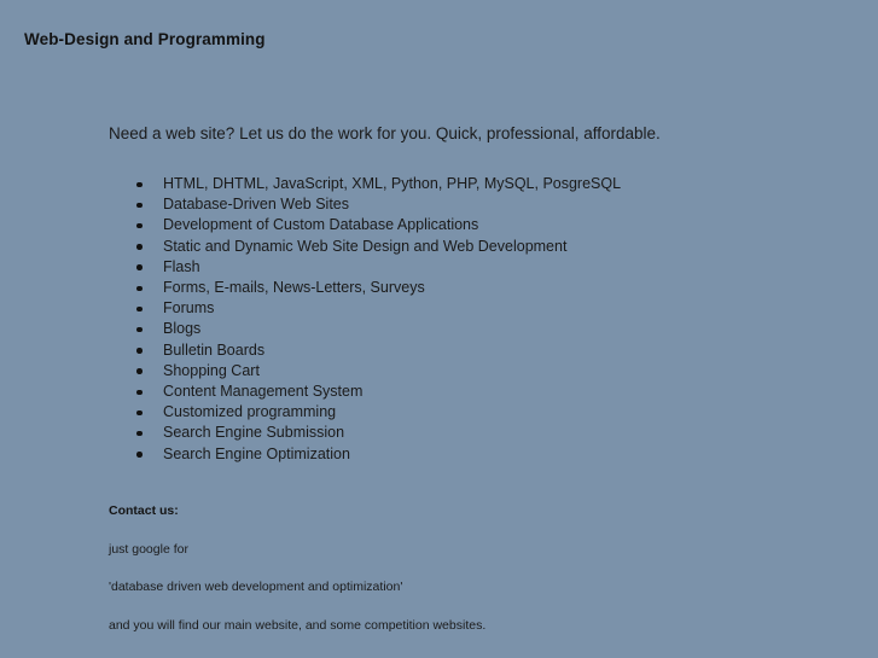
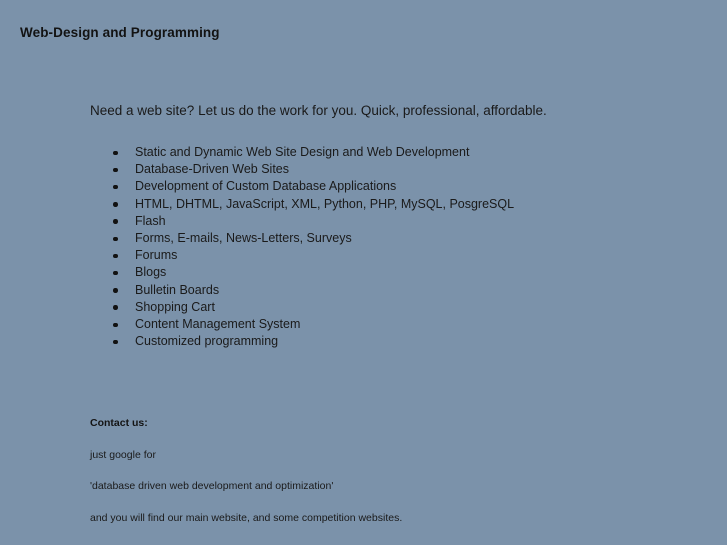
  Web-Design and Programming
  Need a web site? Let us do the work for you. Quick, professional, affordable.
- HTML, DHTML, JavaScript, XML, Python, PHP, MySQL, PosgreSQL
+ Static and Dynamic Web Site Design and Web Development
  Database-Driven Web Sites
  Development of Custom Database Applications
- Static and Dynamic Web Site Design and Web Development
+ HTML, DHTML, JavaScript, XML, Python, PHP, MySQL, PosgreSQL
  Flash
  Forms, E-mails, News-Letters, Surveys
  Forums
  Blogs
  Bulletin Boards
  Shopping Cart
  Content Management System
  Customized programming
- Search Engine Submission
- Search Engine Optimization
  Contact us:
  just google for
  'database driven web development and optimization'
  and you will find our main website, and some competition websites.
